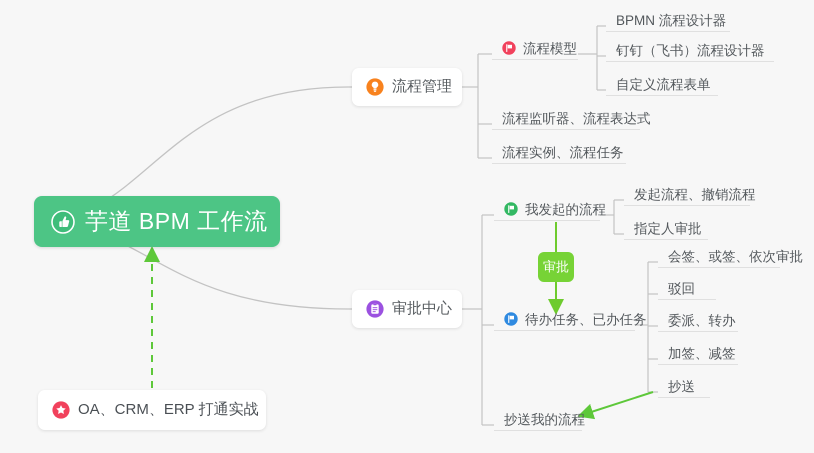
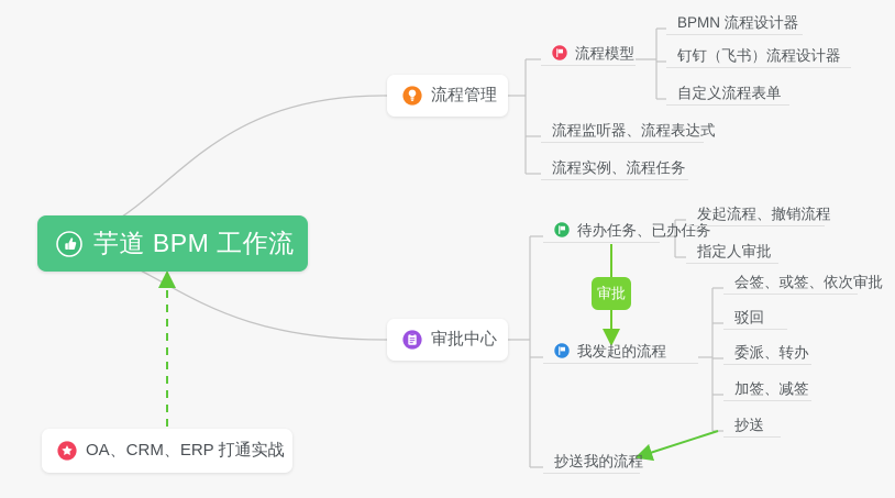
  芋道 BPM 工作流
  流程管理
  审批中心
  流程模型
  BPMN 流程设计器
  钉钉（飞书）流程设计器
  自定义流程表单
  流程监听器、流程表达式
  流程实例、流程任务
- 我发起的流程
+ 待办任务、已办任务
  发起流程、撤销流程
  指定人审批
- 待办任务、已办任务
+ 我发起的流程
  会签、或签、依次审批
  驳回
  委派、转办
  加签、减签
  抄送
  抄送我的流程
  审批
  OA、CRM、ERP 打通实战
